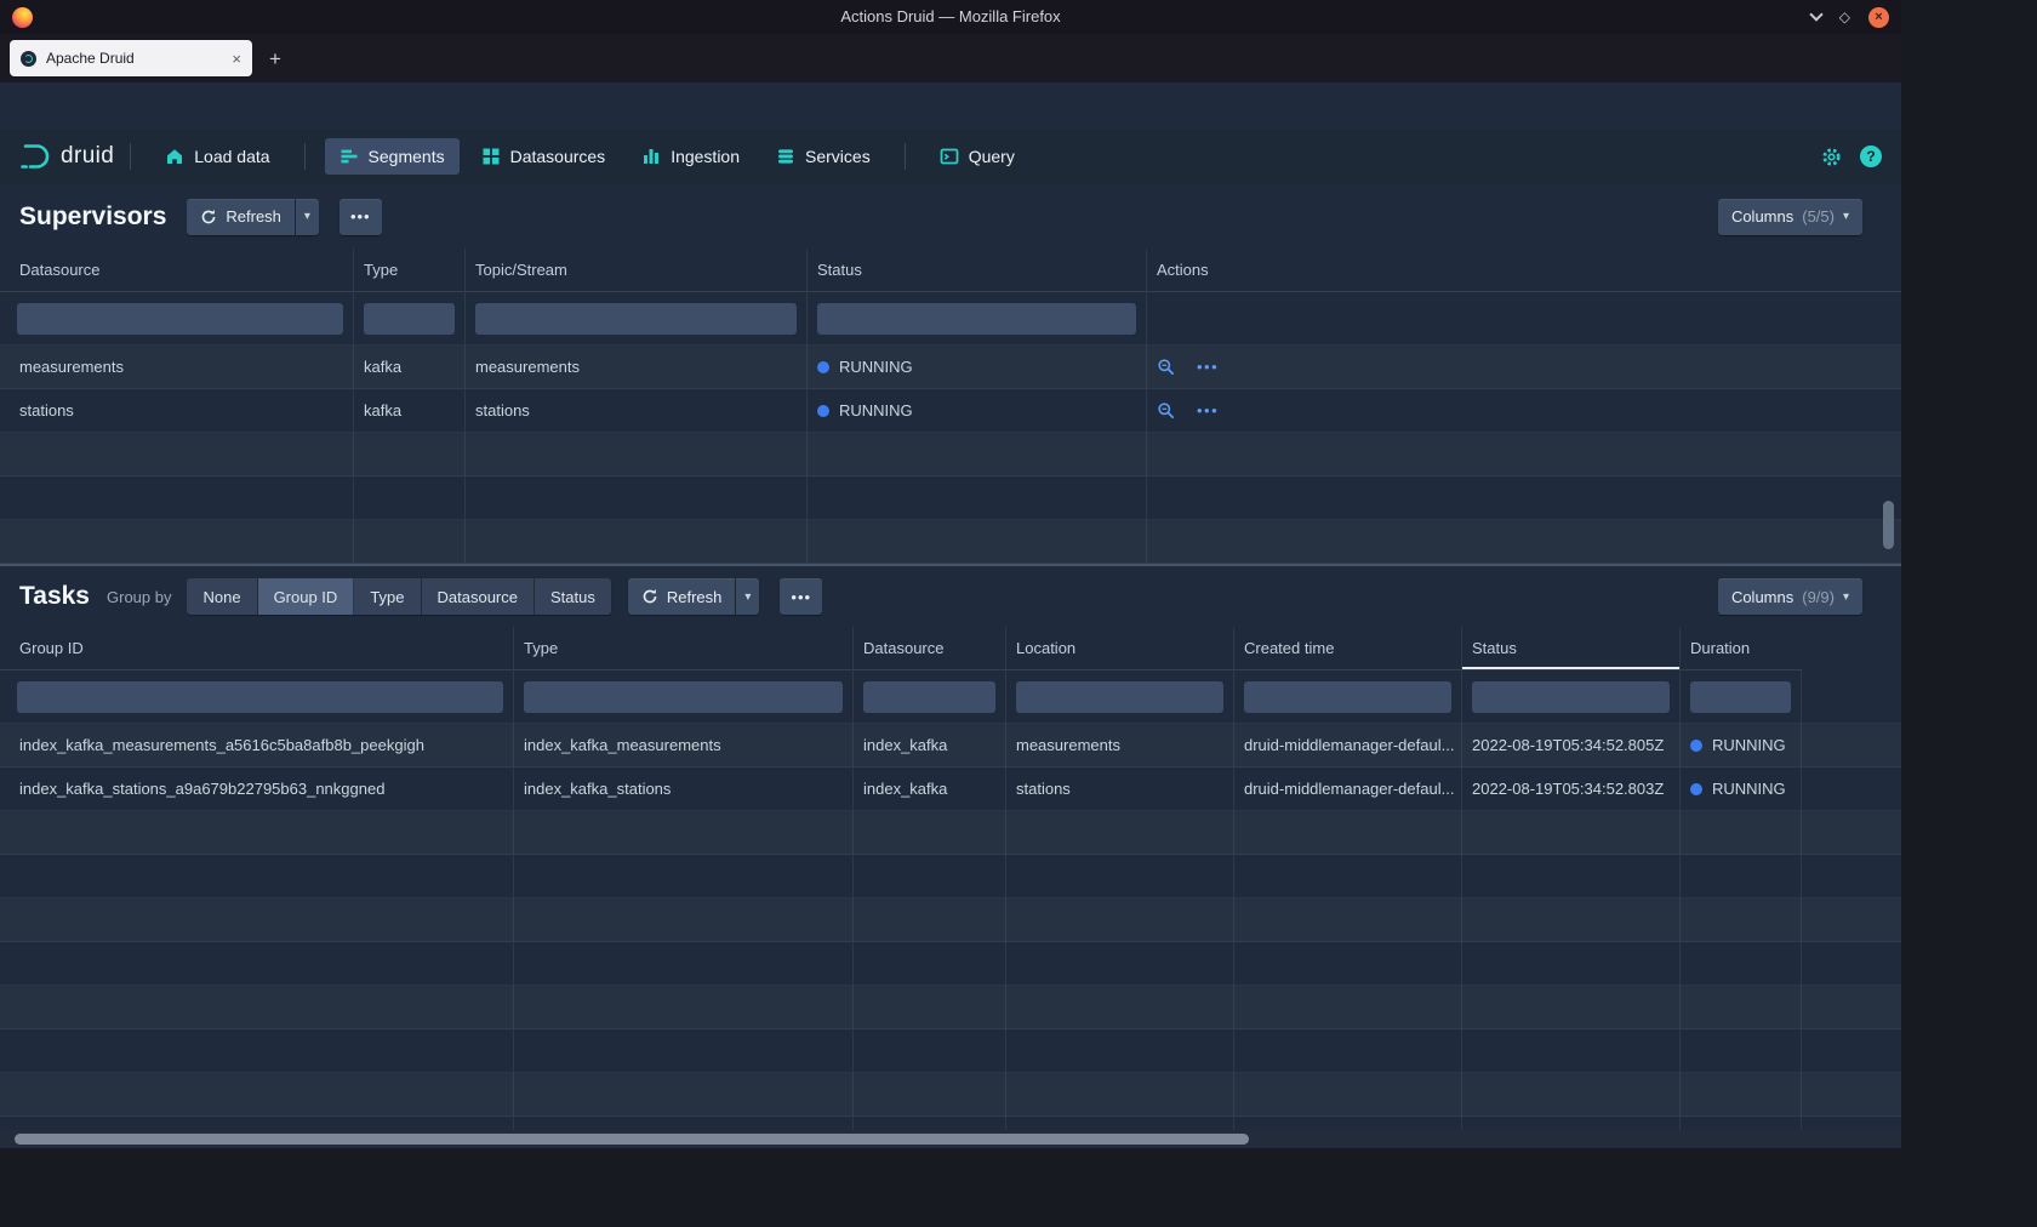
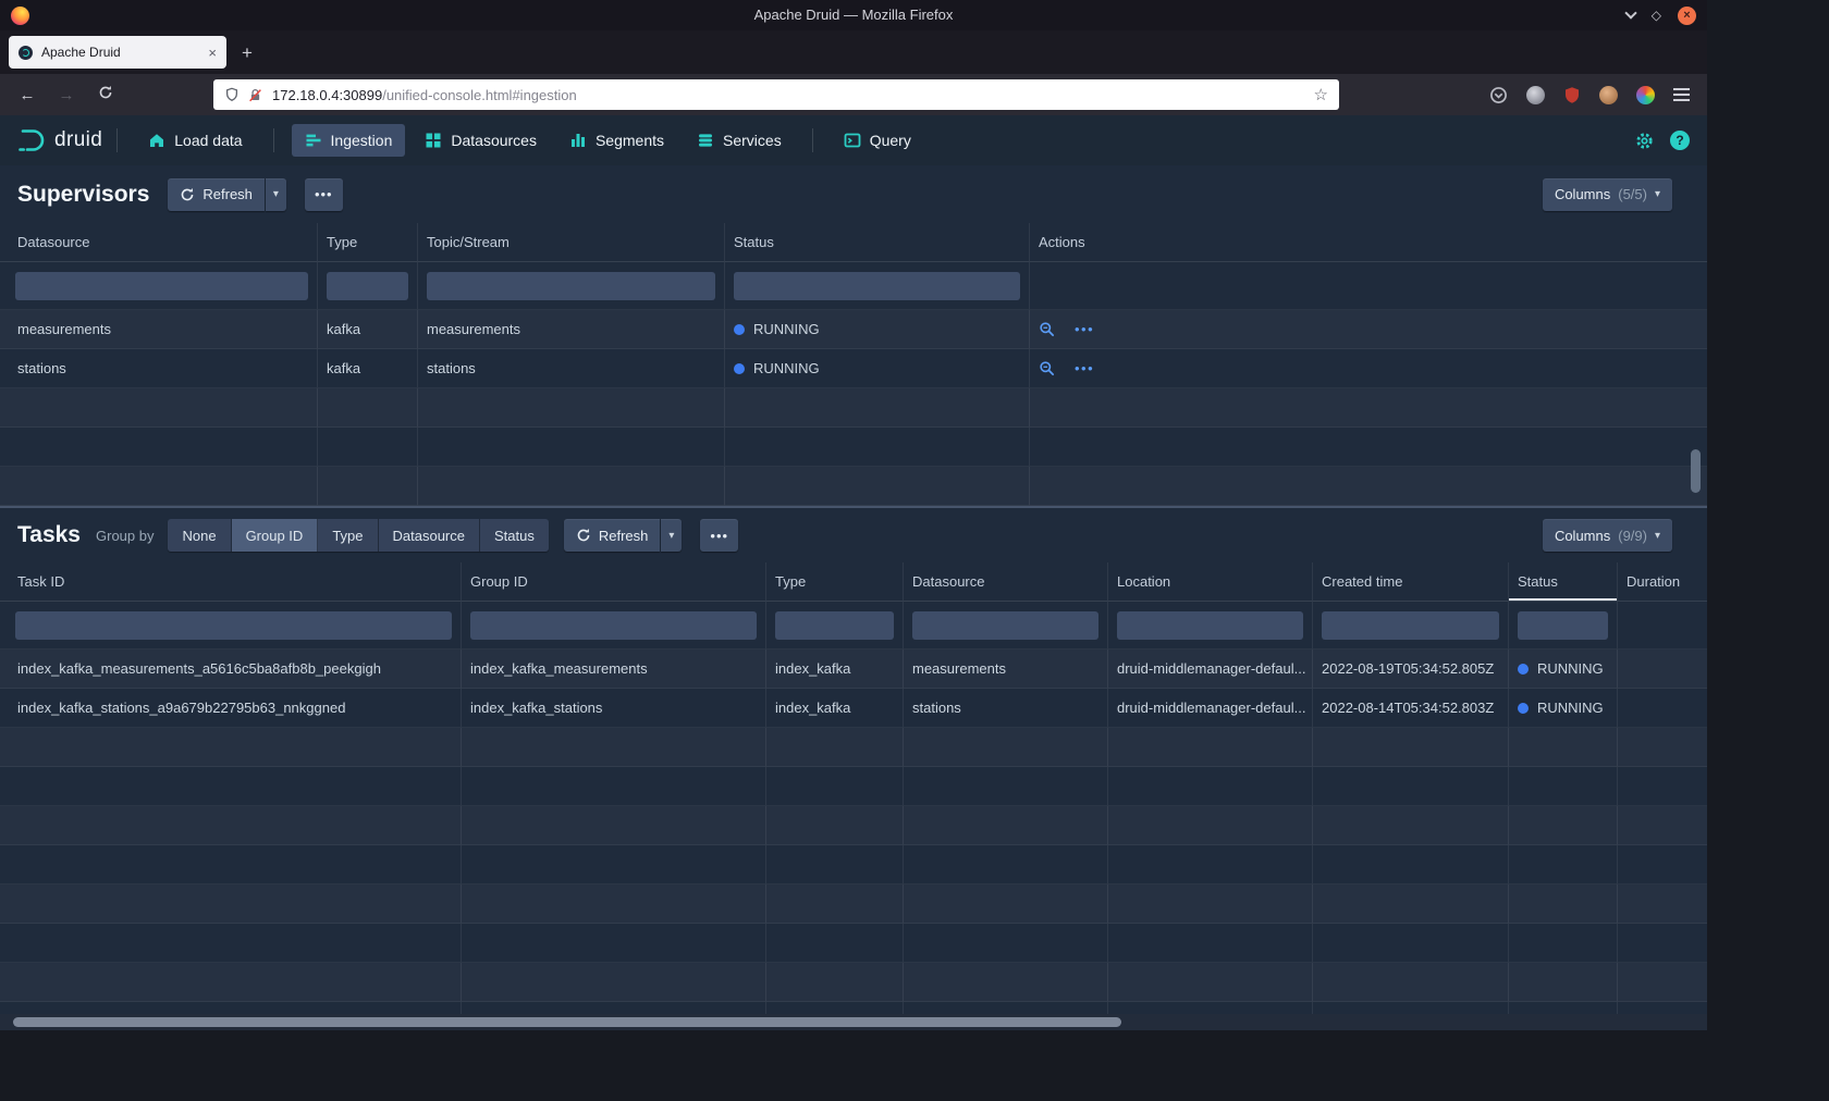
- Actions Druid — Mozilla Firefox
+ Apache Druid — Mozilla Firefox
  ◇
  ×
  Apache Druid
  ×
  +
+ ←
+ →
+ 172.18.0.4:30899/unified-console.html#ingestion
+ ☆
  druid
  Load data
- Segments
+ Ingestion
  Datasources
- Ingestion
+ Segments
  Services
  Query
  ?
  Supervisors
  Refresh
  ▾
  •••
  Columns
  (5/5)
  ▾
  Datasource
  Type
  Topic/Stream
  Status
  Actions
  measurements
  kafka
  measurements
  RUNNING
  •••
  stations
  kafka
  stations
  RUNNING
  •••
  Tasks
  Group by
  None
  Group ID
  Type
  Datasource
  Status
  Refresh
  ▾
  •••
  Columns
  (9/9)
  ▾
+ Task ID
  Group ID
  Type
  Datasource
  Location
  Created time
  Status
  Duration
  index_kafka_measurements_a5616c5ba8afb8b_peekgigh
  index_kafka_measurements
  index_kafka
  measurements
  druid-middlemanager-defaul...
  2022-08-19T05:34:52.805Z
  RUNNING
  index_kafka_stations_a9a679b22795b63_nnkggned
  index_kafka_stations
  index_kafka
  stations
  druid-middlemanager-defaul...
- 2022-08-19T05:34:52.803Z
+ 2022-08-14T05:34:52.803Z
  RUNNING
